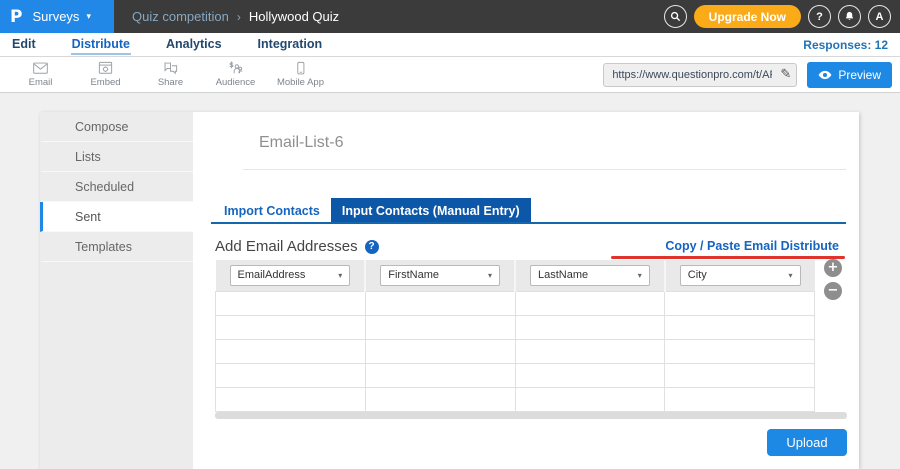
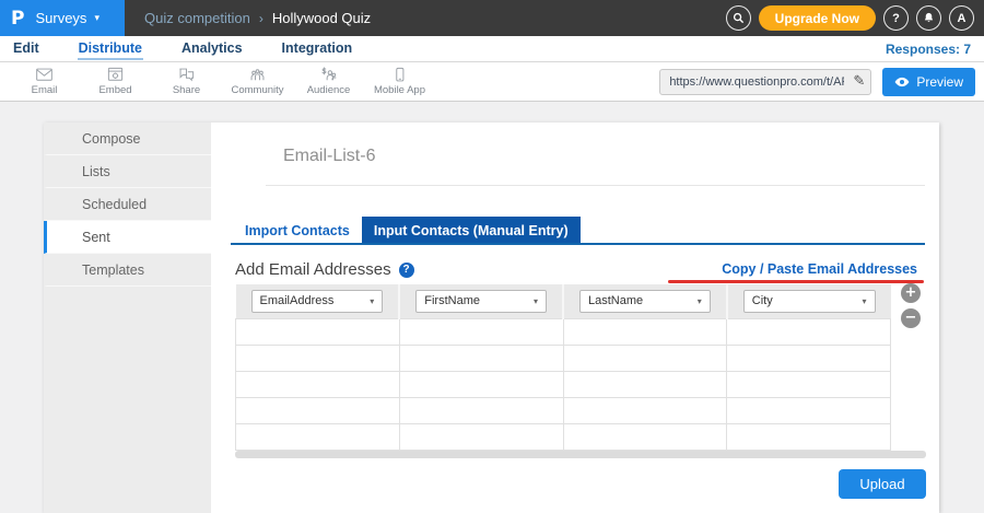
  P
  Surveys
  ▾
  Quiz competition
  ›
  Hollywood Quiz
  Upgrade Now
  ?
  A
  Edit
  Distribute
  Analytics
  Integration
- Responses: 12
+ Responses: 7
  Email
  Embed
  Share
+ Community
  Audience
  Mobile App
  https://www.questionpro.com/t/A
  ✎
  Preview
  Compose
  Lists
  Scheduled
  Sent
  Templates
  Email-List-6
  Import Contacts
  Input Contacts (Manual Entry)
  Add Email Addresses
  ?
- Copy / Paste Email Distribute
+ Copy / Paste Email Addresses
  EmailAddress ▾	FirstName ▾	LastName ▾	City ▾
  +
  −
  Upload
